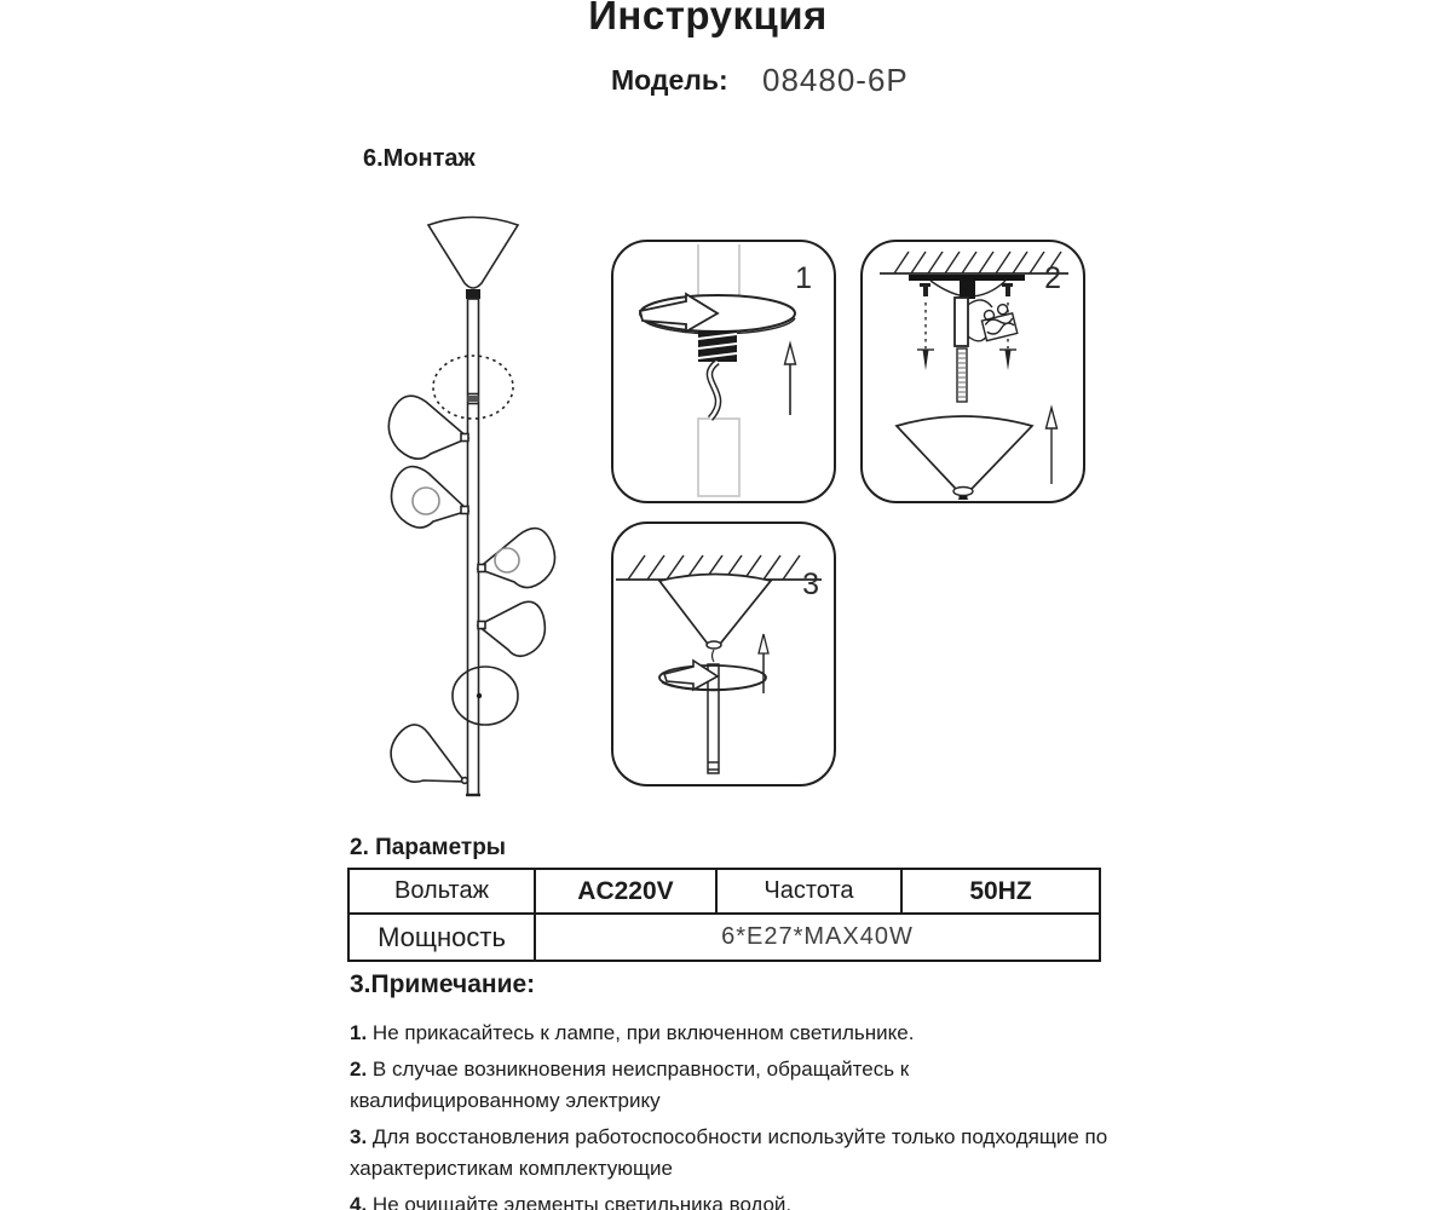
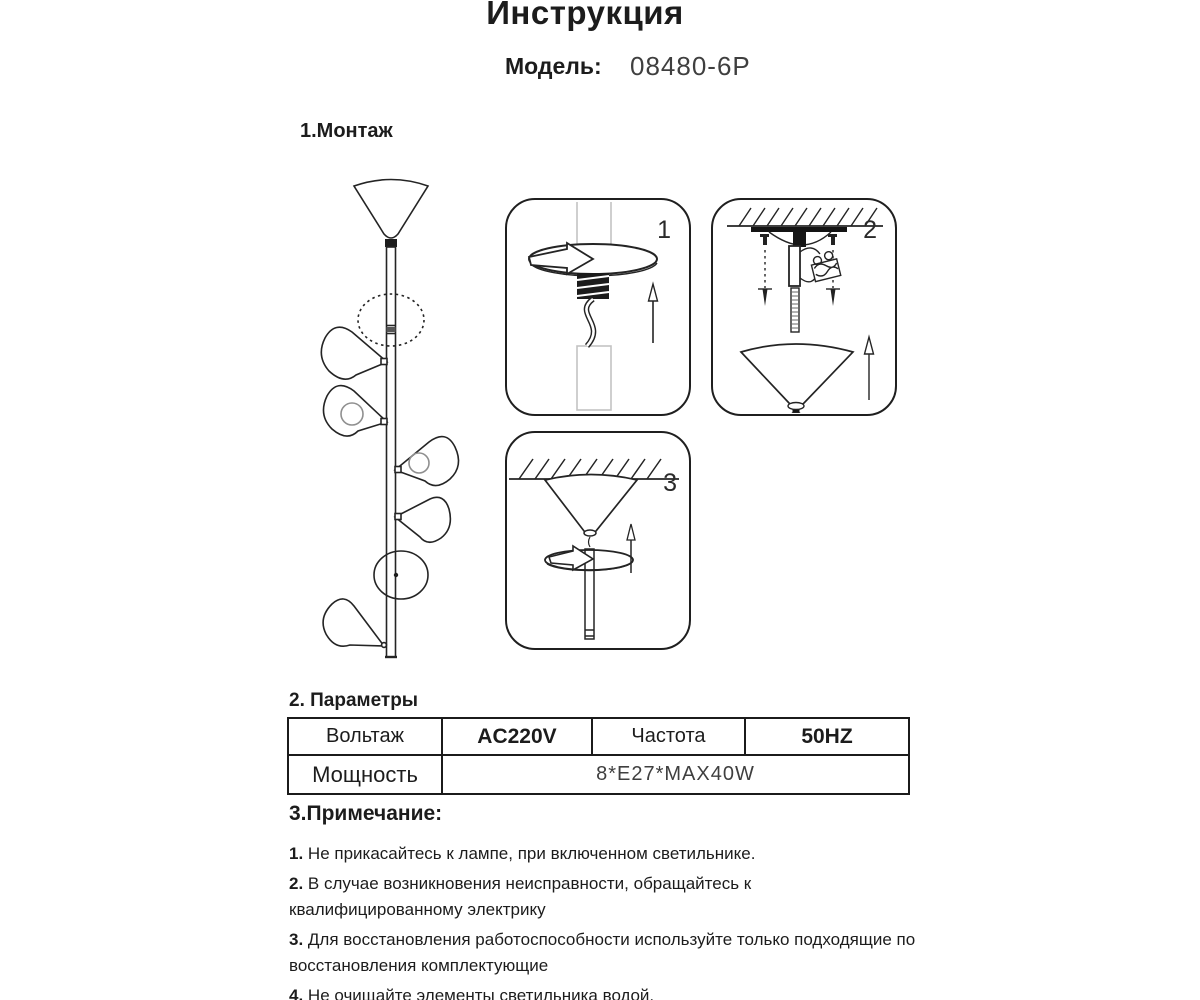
  Инструкция
  Модель:
  08480-6P
- 6.Монтаж
+ 1.Монтаж
  1
  2
  3
  2. Параметры
  Вольтаж	AC220V	Частота	50HZ
- Мощность	6*E27*MAX40W
+ Мощность	8*E27*MAX40W
  3.Примечание:
  1. Не прикасайтесь к лампе, при включенном светильнике.
  2. В случае возникновения неисправности, обращайтесь к квалифицированному электрику
- 3. Для восстановления работоспособности используйте только подходящие по характеристикам комплектующие
+ 3. Для восстановления работоспособности используйте только подходящие по восстановления комплектующие
  4. Не очищайте элементы светильника водой.
